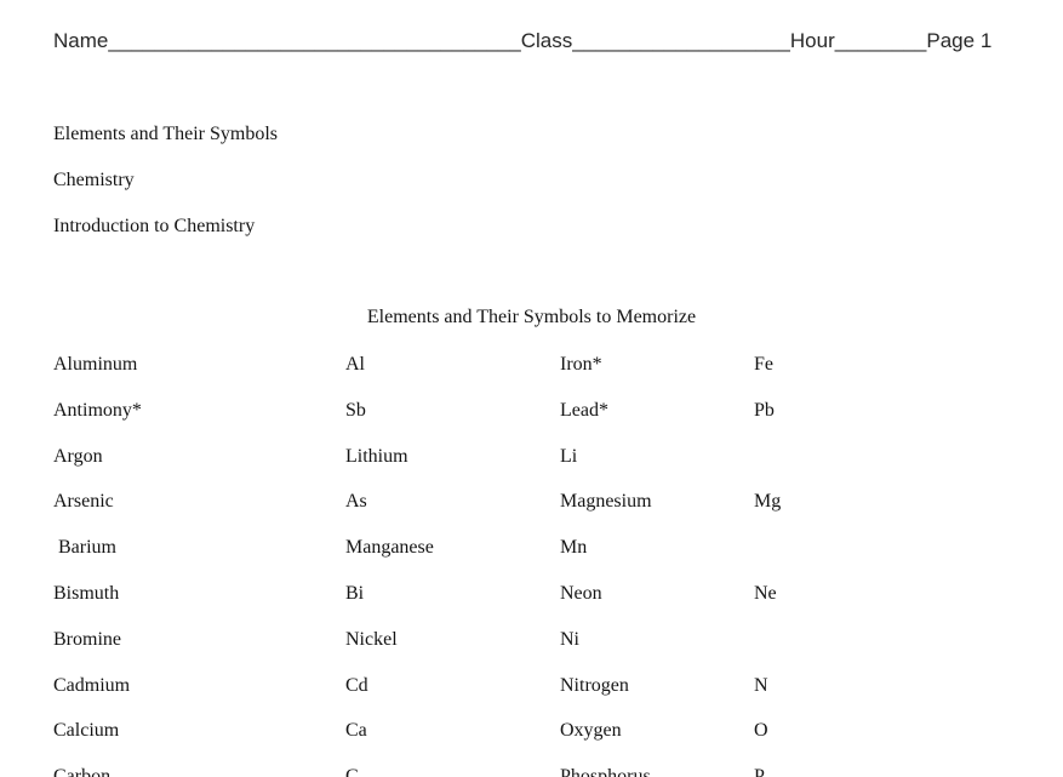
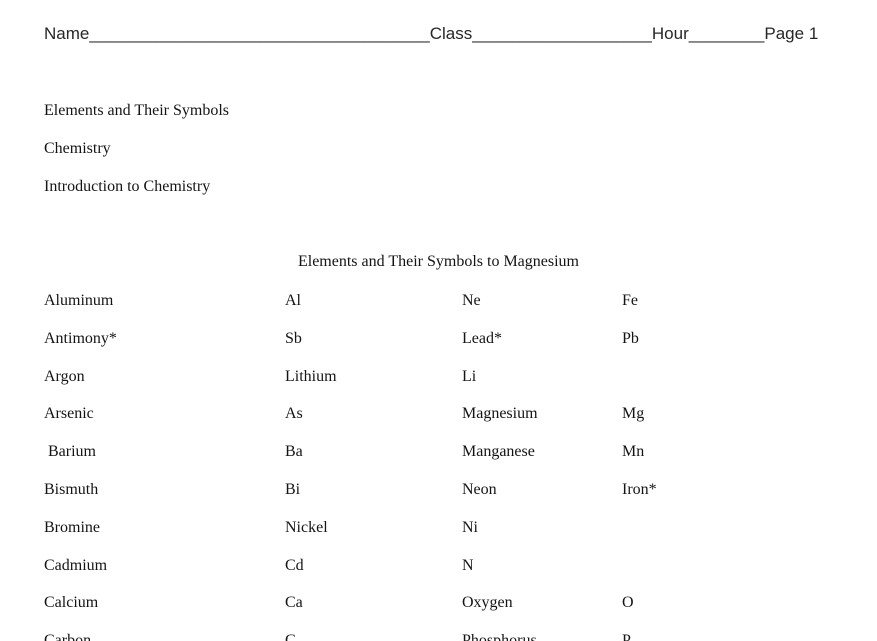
  Name____________________________________Class___________________Hour________Page 1
  Elements and Their Symbols
  Chemistry
  Introduction to Chemistry
- Elements and Their Symbols to Memorize
+ Elements and Their Symbols to Magnesium
  Aluminum
  Al
- Iron*
+ Ne
  Fe
  Antimony*
  Sb
  Lead*
  Pb
  Argon
  Lithium
  Li
  Arsenic
  As
  Magnesium
  Mg
  Barium
+ Ba
  Manganese
  Mn
  Bismuth
  Bi
  Neon
- Ne
+ Iron*
  Bromine
  Nickel
  Ni
  Cadmium
  Cd
- Nitrogen
  N
  Calcium
  Ca
  Oxygen
  O
